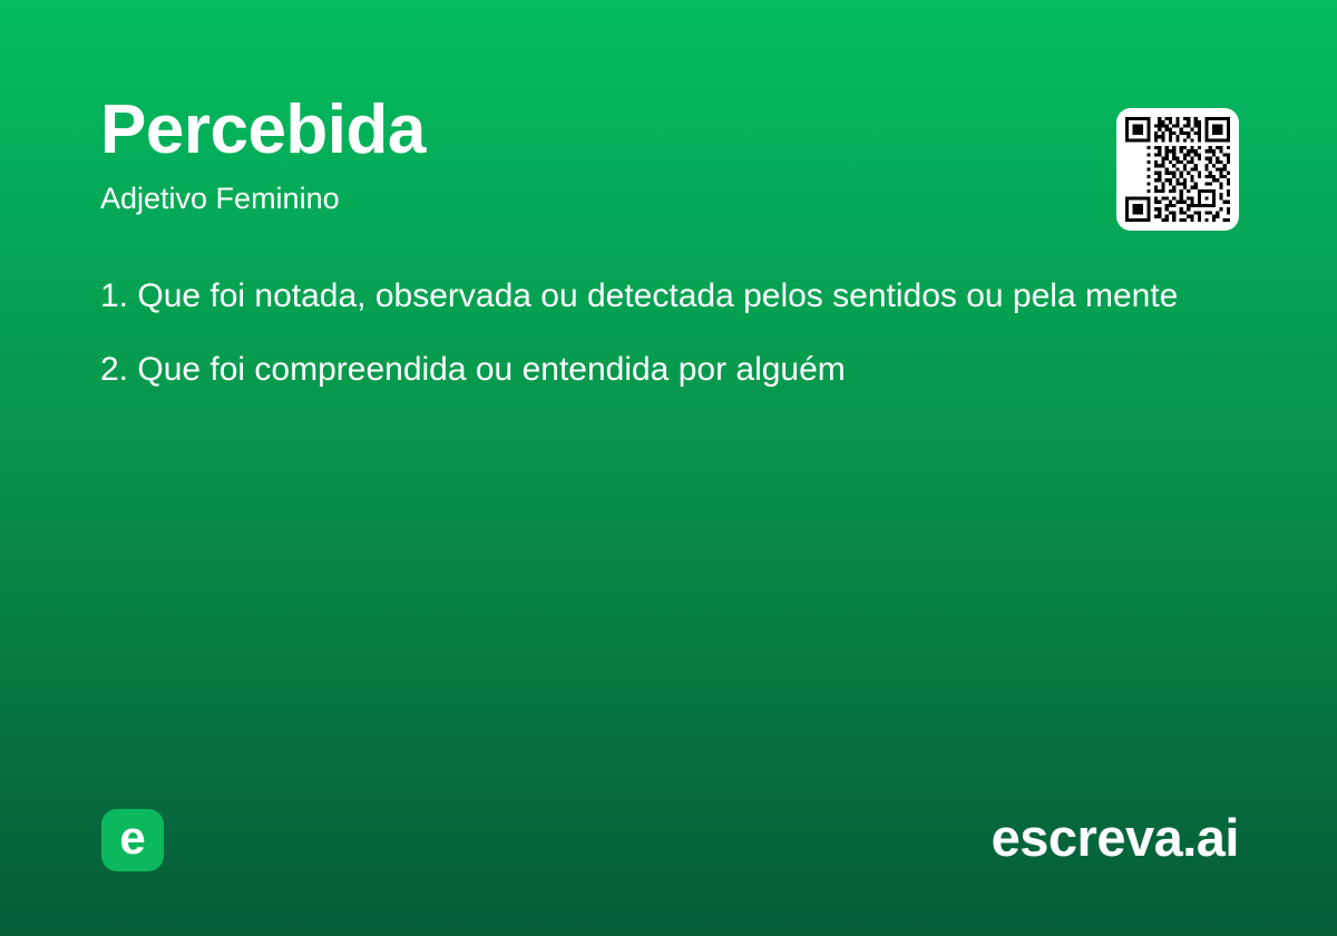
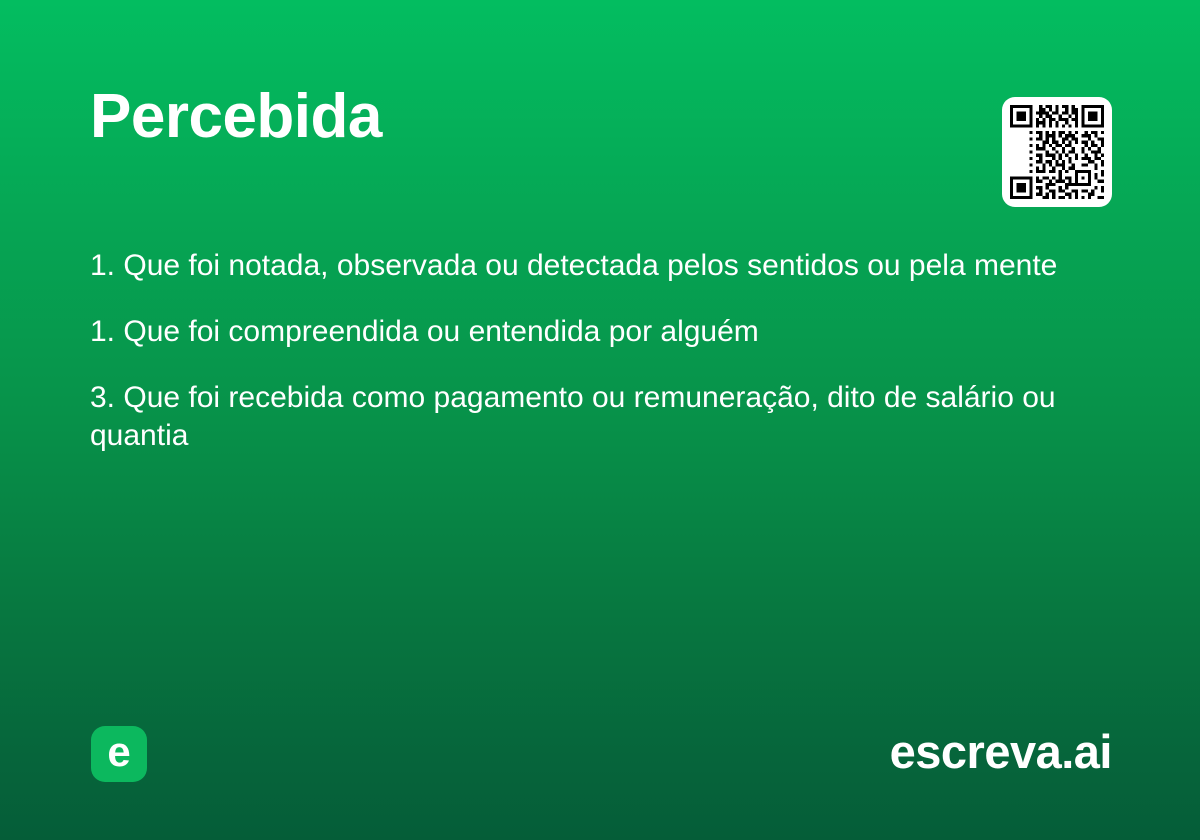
  Percebida
- Adjetivo Feminino
  1. Que foi notada, observada ou detectada pelos sentidos ou pela mente
- 2. Que foi compreendida ou entendida por alguém
+ 1. Que foi compreendida ou entendida por alguém
+ 3. Que foi recebida como pagamento ou remuneração, dito de salário ou quantia
  e
  escreva.ai
